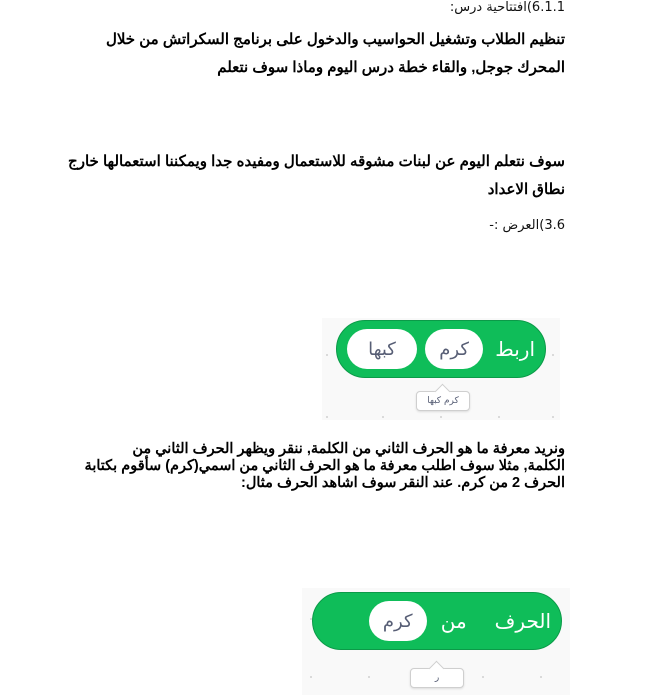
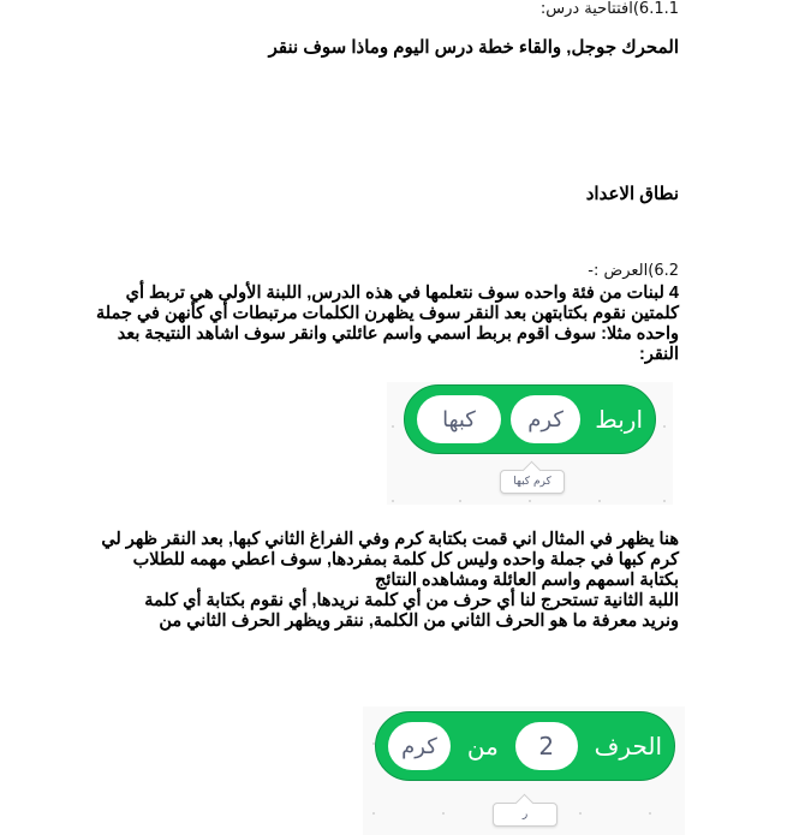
  6.1.1)افتتاحية درس:
- تنظيم الطلاب وتشغيل الحواسيب والدخول على برنامج السكراتش من خلال
- المحرك جوجل, والقاء خطة درس اليوم وماذا سوف نتعلم
+ المحرك جوجل, والقاء خطة درس اليوم وماذا سوف ننقر
- سوف نتعلم اليوم عن لبنات مشوقه للاستعمال ومفيده جدا ويمكننا استعمالها خارج
  نطاق الاعداد
- 3.6)العرض :-
+ 6.2)العرض :-
+ 4 لبنات من فئة واحده سوف نتعلمها في هذه الدرس, اللبنة الأولى هي تربط أي
+ كلمتين نقوم بكتابتهن بعد النقر سوف يظهرن الكلمات مرتبطات أي كأنهن في جملة
+ واحده مثلا: سوف اقوم بربط اسمي واسم عائلتي وانقر سوف اشاهد النتيجة بعد
+ النقر:
  اربط
  كرم
  كبها
  كرم كبها
+ هنا يظهر في المثال اني قمت بكتابة كرم وفي الفراغ الثاني كبها, بعد النقر ظهر لي
+ كرم كبها في جملة واحده وليس كل كلمة بمفردها, سوف اعطي مهمه للطلاب
+ بكتابة اسمهم واسم العائلة ومشاهده النتائج
+ اللبة الثانية تستحرج لنا أي حرف من أي كلمة نريدها, أي نقوم بكتابة أي كلمة
  ونريد معرفة ما هو الحرف الثاني من الكلمة, ننقر ويظهر الحرف الثاني من
- الكلمة, مثلا سوف اطلب معرفة ما هو الحرف الثاني من اسمي(كرم) سأقوم بكتابة
- الحرف 2 من كرم. عند النقر سوف اشاهد الحرف مثال:
  الحرف
+ 2
  من
  كرم
  ر
